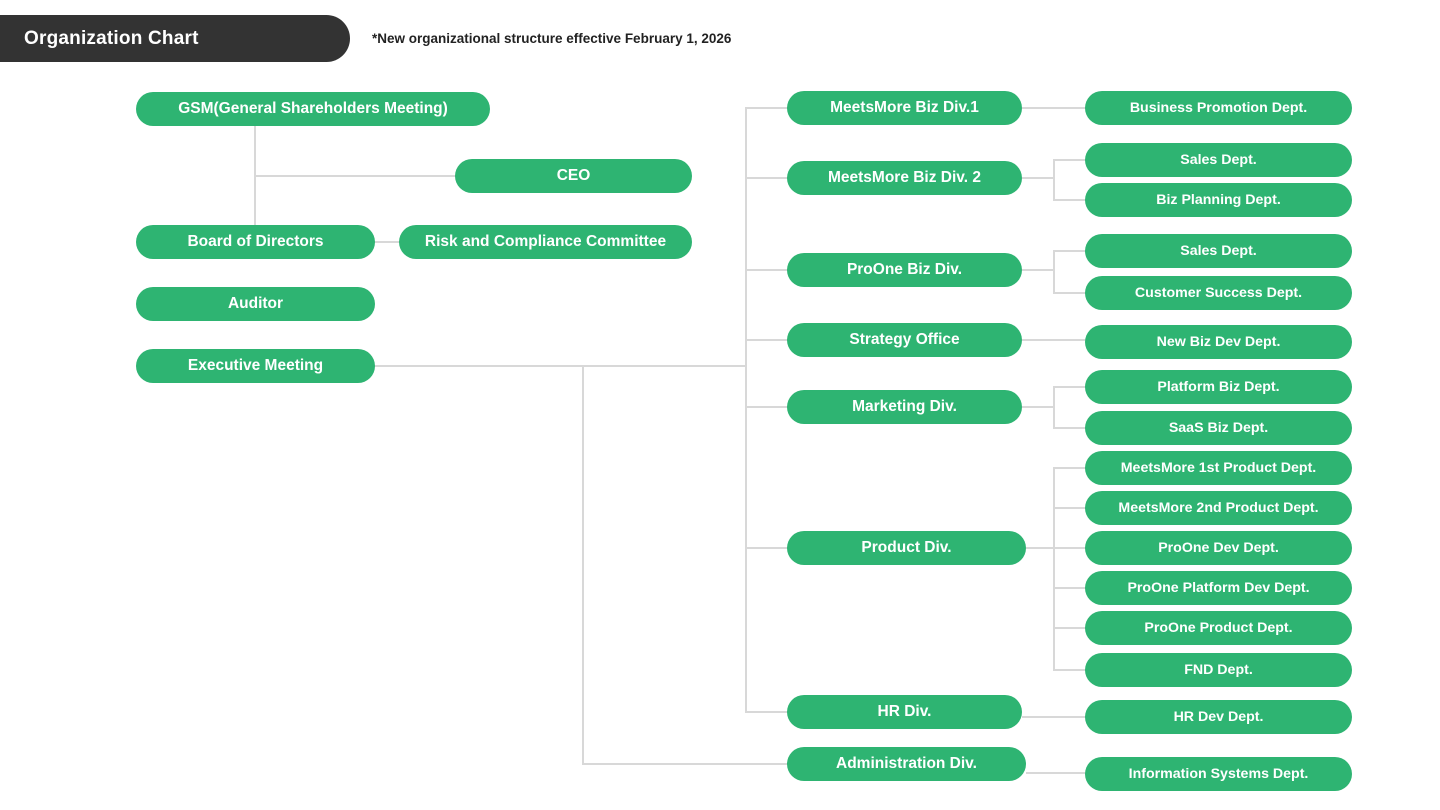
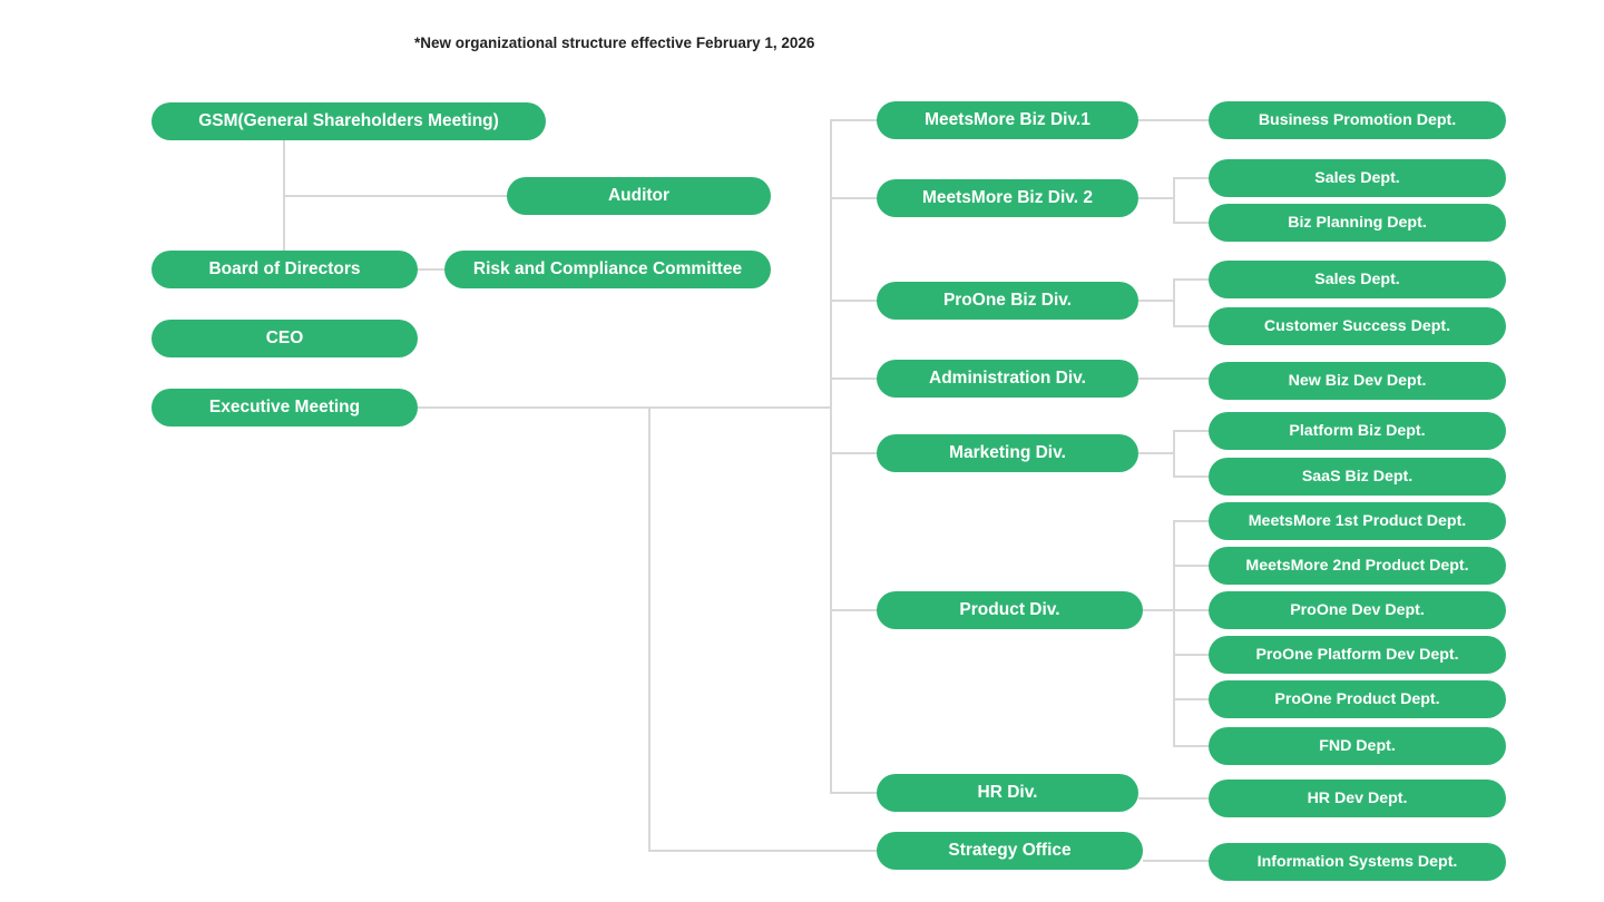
- Organization Chart
  *New organizational structure effective February 1, 2026
  GSM(General Shareholders Meeting)
- CEO
+ Auditor
  Board of Directors
  Risk and Compliance Committee
- Auditor
+ CEO
  Executive Meeting
  MeetsMore Biz Div.1
  MeetsMore Biz Div. 2
  ProOne Biz Div.
- Strategy Office
+ Administration Div.
  Marketing Div.
  Product Div.
  HR Div.
- Administration Div.
+ Strategy Office
  Business Promotion Dept.
  Sales Dept.
  Biz Planning Dept.
  Sales Dept.
  Customer Success Dept.
  New Biz Dev Dept.
  Platform Biz Dept.
  SaaS Biz Dept.
  MeetsMore 1st Product Dept.
  MeetsMore 2nd Product Dept.
  ProOne Dev Dept.
  ProOne Platform Dev Dept.
  ProOne Product Dept.
  FND Dept.
  HR Dev Dept.
  Information Systems Dept.
